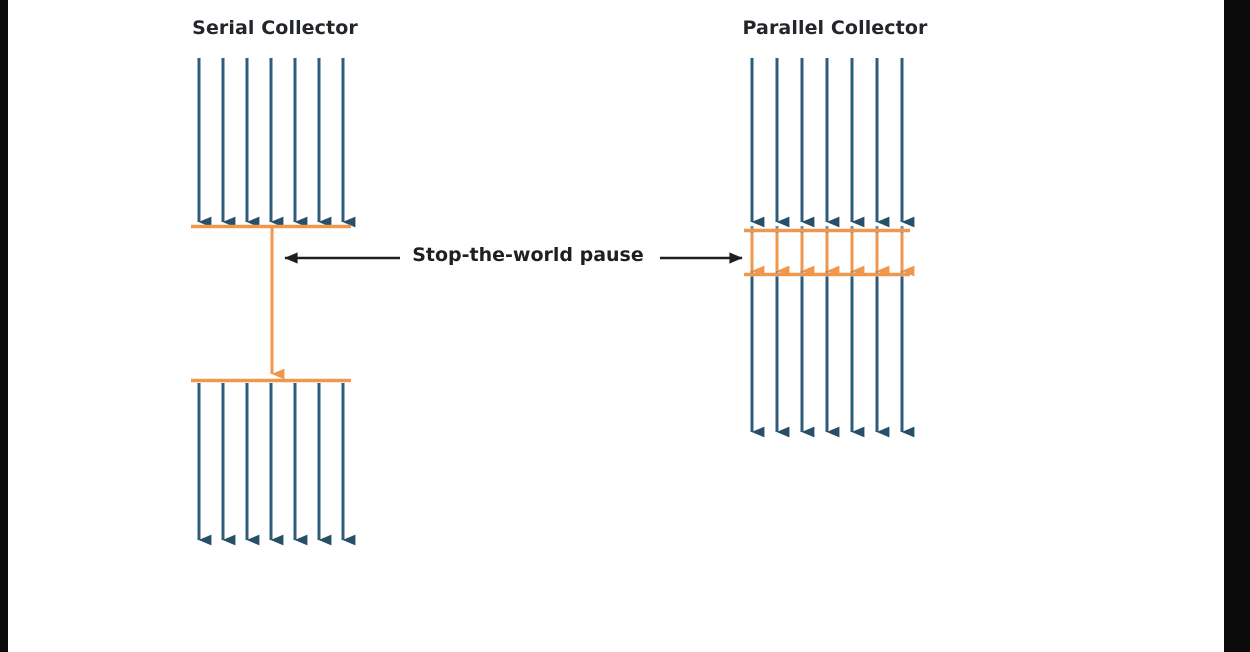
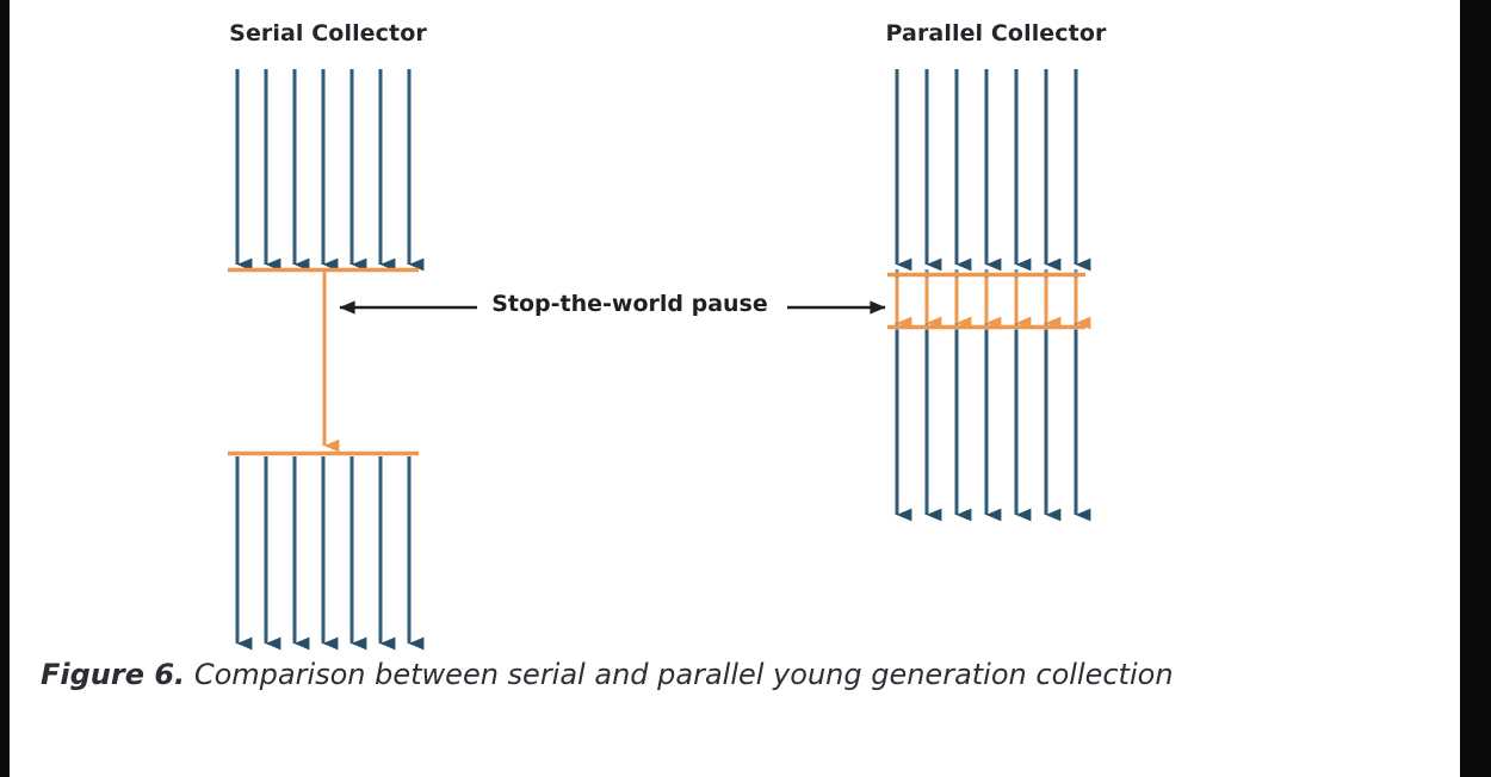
  Serial Collector
  Parallel Collector
  Stop-the-world pause
+ Figure 6. Comparison between serial and parallel young generation collection
